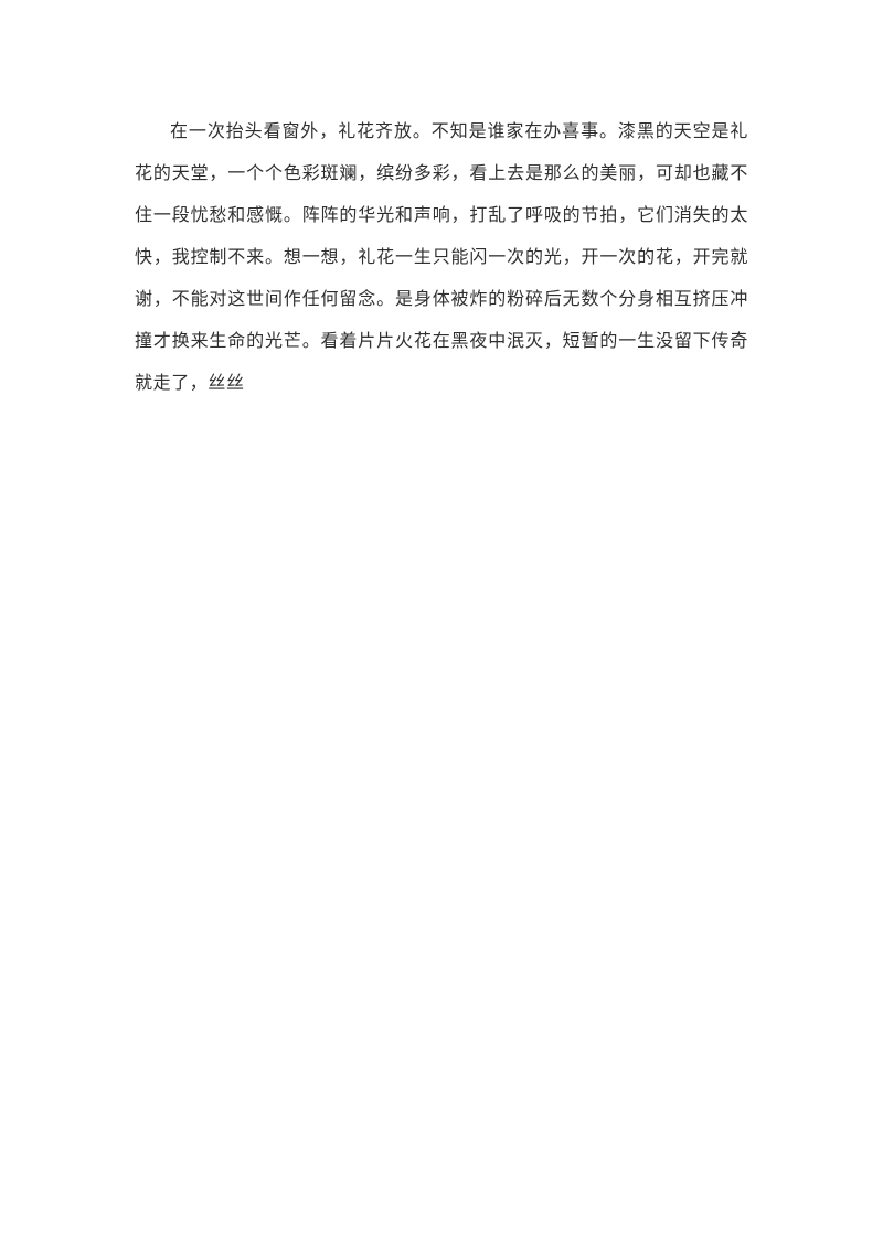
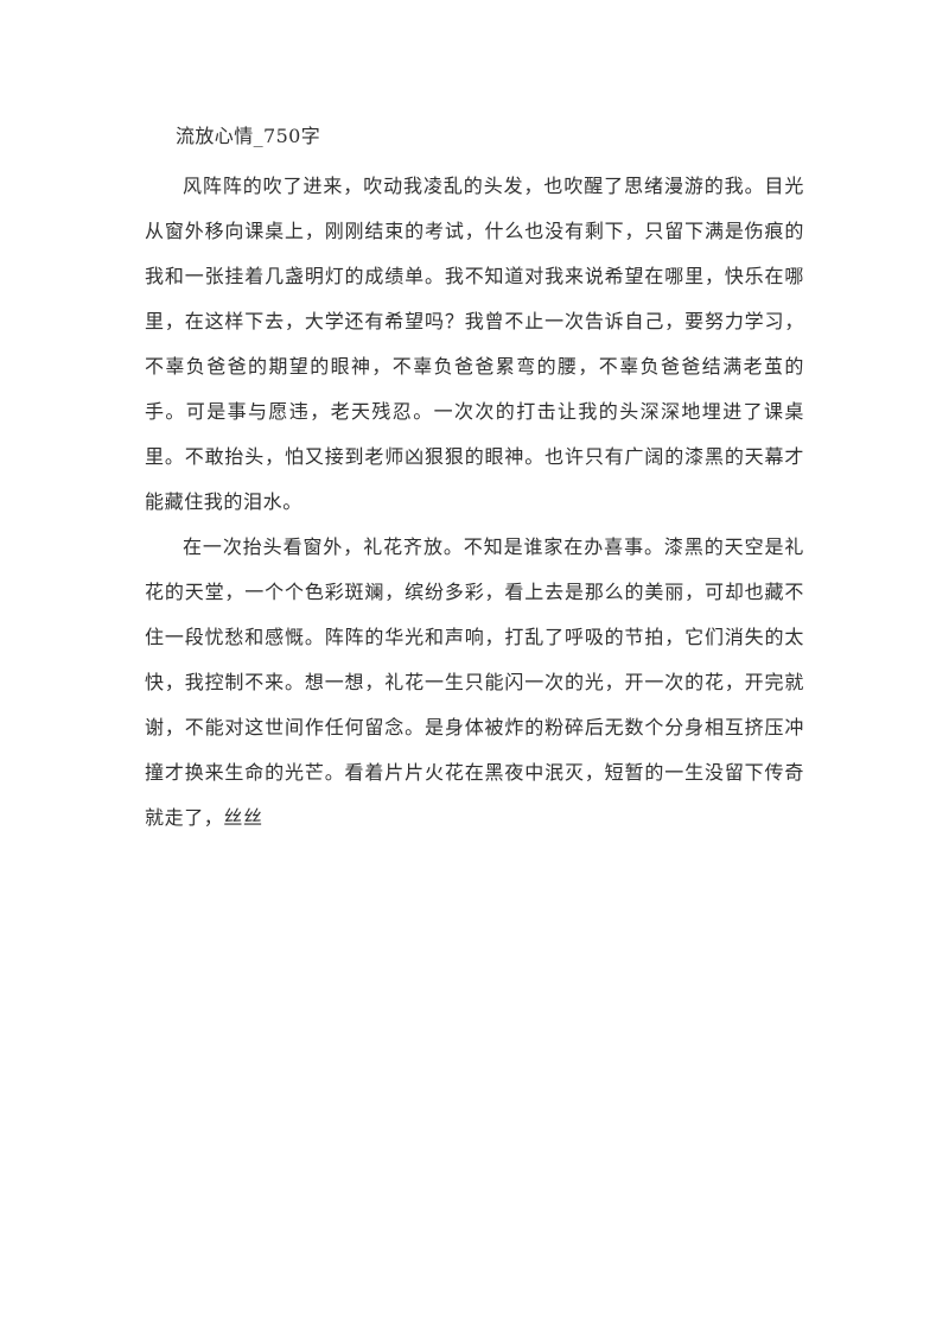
+ 流放心情_750字
+ 风阵阵的吹了进来，吹动我凌乱的头发，也吹醒了思绪漫游的我。目光从窗外移向课桌上，刚刚结束的考试，什么也没有剩下，只留下满是伤痕的我和一张挂着几盏明灯的成绩单。我不知道对我来说希望在哪里，快乐在哪里，在这样下去，大学还有希望吗？我曾不止一次告诉自己，要努力学习，不辜负爸爸的期望的眼神，不辜负爸爸累弯的腰，不辜负爸爸结满老茧的手。可是事与愿违，老天残忍。一次次的打击让我的头深深地埋进了课桌里。不敢抬头，怕又接到老师凶狠狠的眼神。也许只有广阔的漆黑的天幕才能藏住我的泪水。
  在一次抬头看窗外，礼花齐放。不知是谁家在办喜事。漆黑的天空是礼花的天堂，一个个色彩斑斓，缤纷多彩，看上去是那么的美丽，可却也藏不住一段忧愁和感慨。阵阵的华光和声响，打乱了呼吸的节拍，它们消失的太快，我控制不来。想一想，礼花一生只能闪一次的光，开一次的花，开完就谢，不能对这世间作任何留念。是身体被炸的粉碎后无数个分身相互挤压冲撞才换来生命的光芒。看着片片火花在黑夜中泯灭，短暂的一生没留下传奇就走了，丝丝
